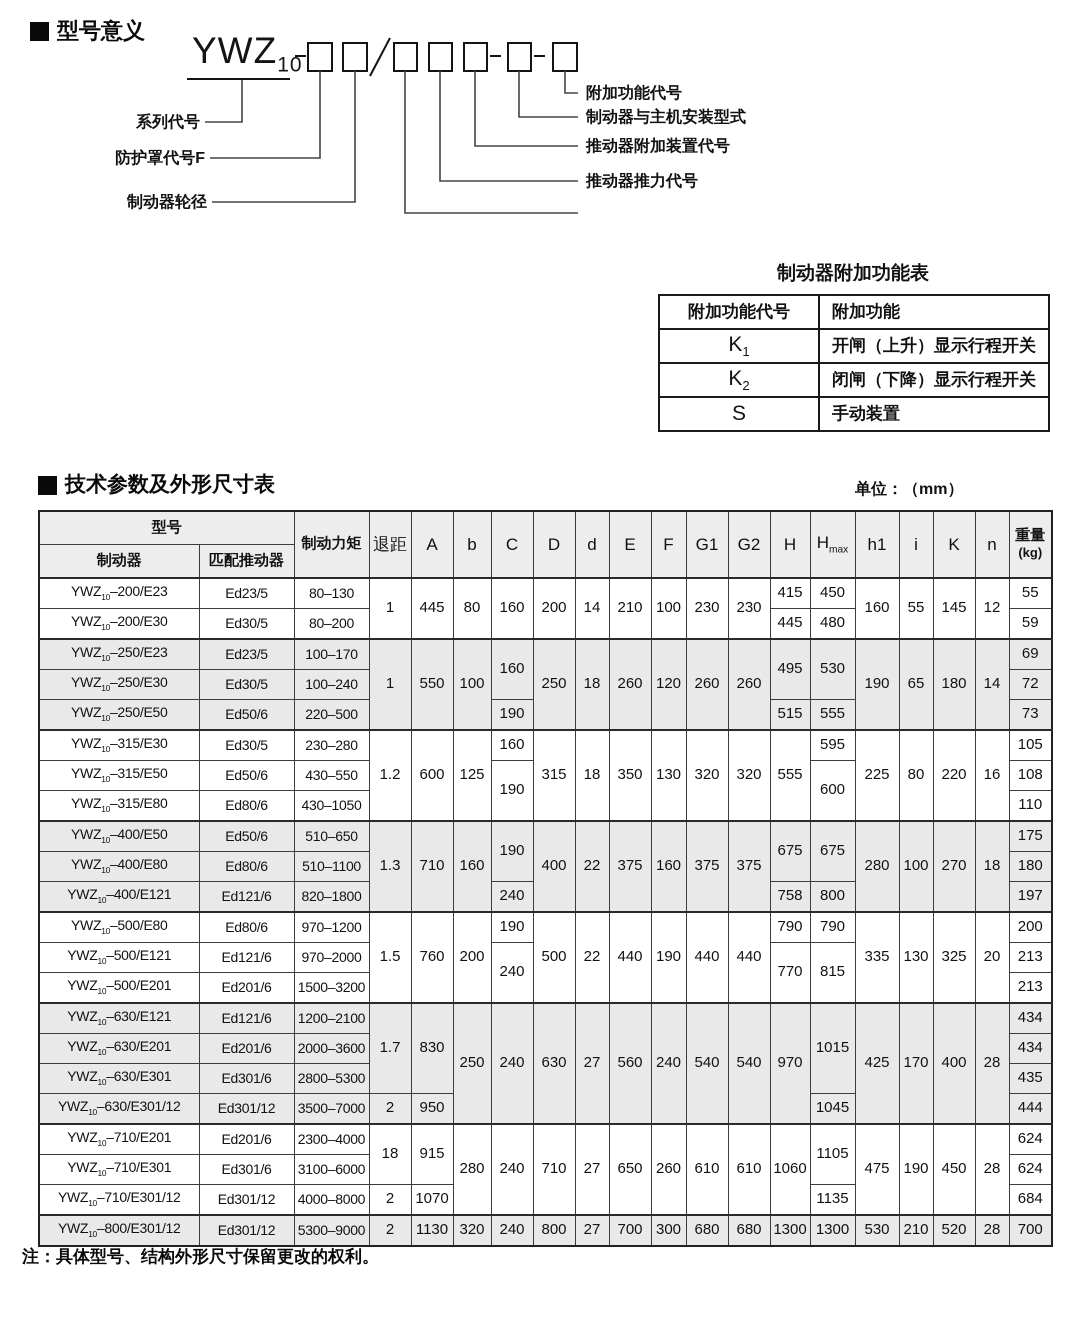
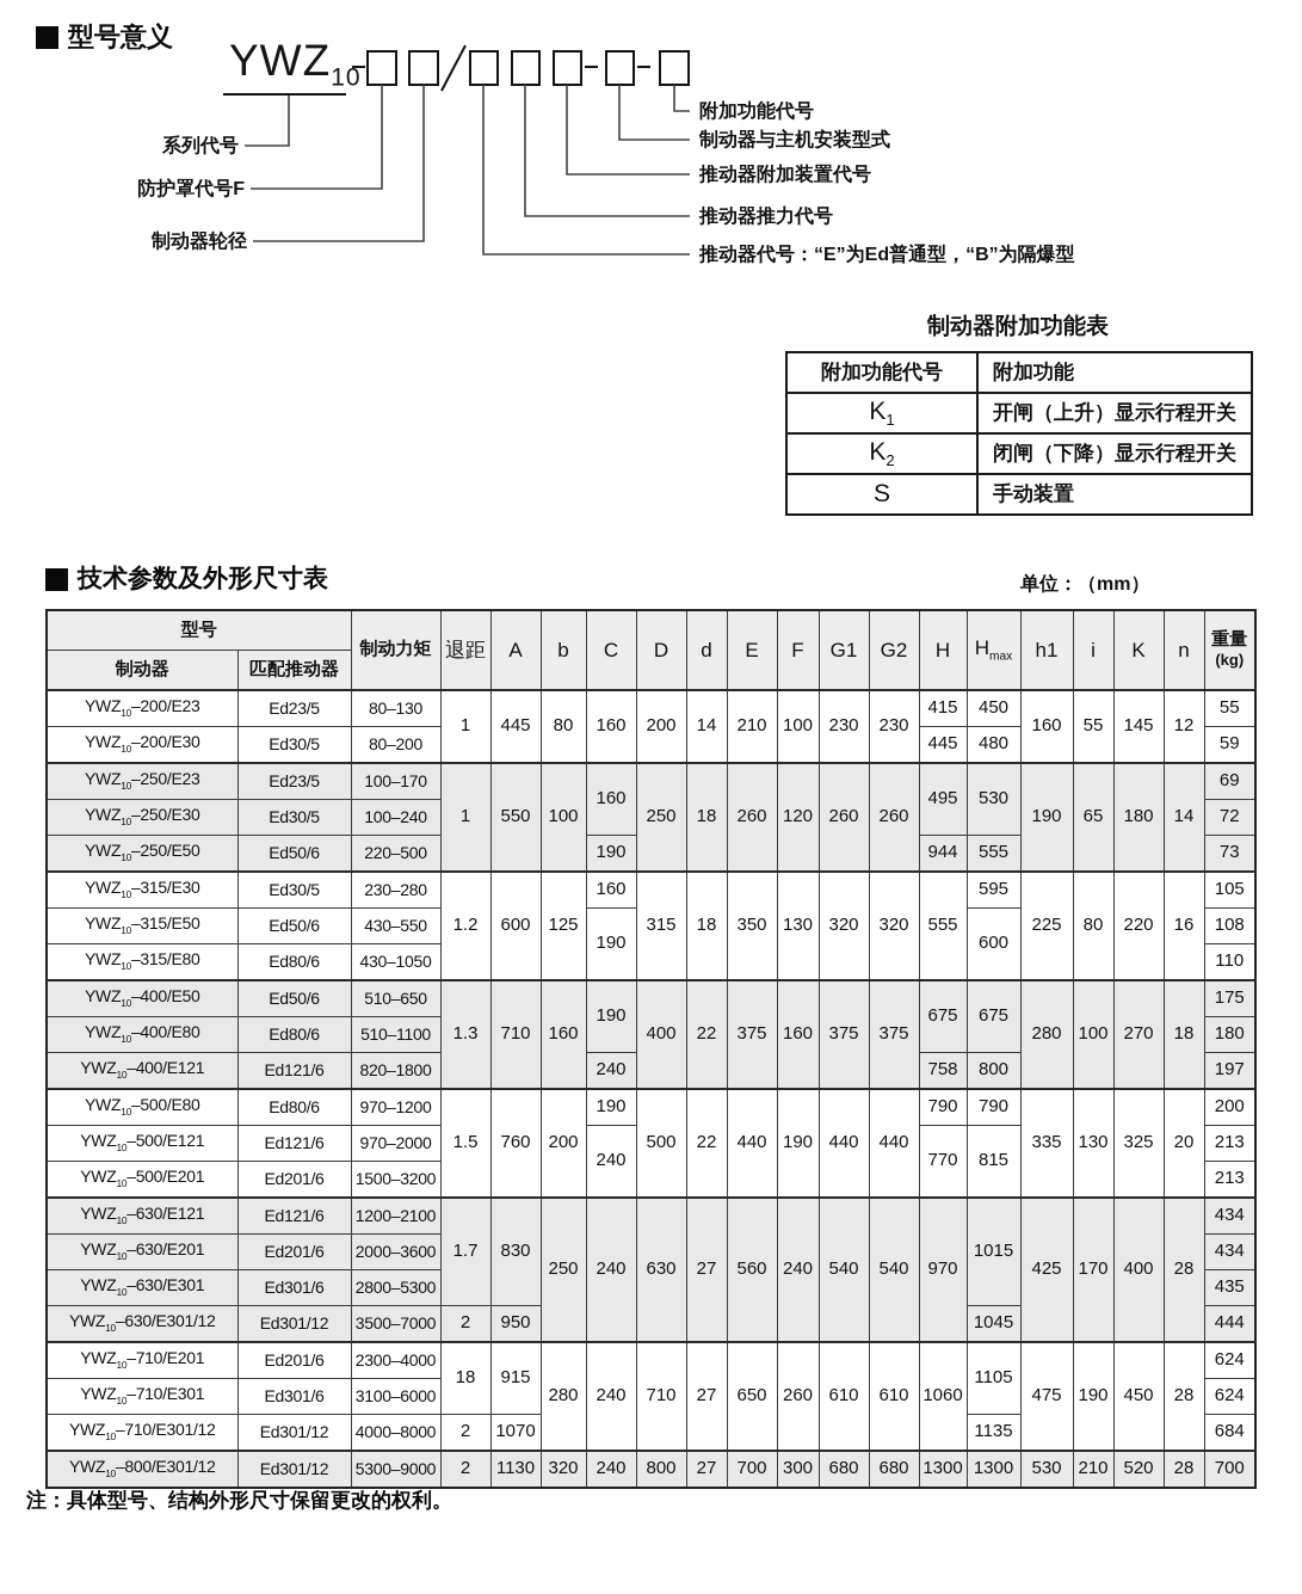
  型号意义
  YWZ10
  系列代号
  防护罩代号F
  制动器轮径
  附加功能代号
  制动器与主机安装型式
  推动器附加装置代号
  推动器推力代号
+ 推动器代号：“E”为Ed普通型，“B”为隔爆型
  制动器附加功能表
  附加功能代号	附加功能
  K1	开闸（上升）显示行程开关
  K2	闭闸（下降）显示行程开关
  S	手动装置
  技术参数及外形尺寸表
  单位：（mm）
  型号	制动力矩	退距	A	b	C	D	d	E	F	G1	G2	H	Hmax	h1	i	K	n	重量(kg)
  制动器	匹配推动器
  YWZ10–200/E23	Ed23/5	80–130	1	445	80	160	200	14	210	100	230	230	415	450	160	55	145	12	55
  YWZ10–200/E30	Ed30/5	80–200	445	480	59
  YWZ10–250/E23	Ed23/5	100–170	1	550	100	160	250	18	260	120	260	260	495	530	190	65	180	14	69
  YWZ10–250/E30	Ed30/5	100–240	72
- YWZ10–250/E50	Ed50/6	220–500	190	515	555	73
+ YWZ10–250/E50	Ed50/6	220–500	190	944	555	73
  YWZ10–315/E30	Ed30/5	230–280	1.2	600	125	160	315	18	350	130	320	320	555	595	225	80	220	16	105
  YWZ10–315/E50	Ed50/6	430–550	190	600	108
  YWZ10–315/E80	Ed80/6	430–1050	110
  YWZ10–400/E50	Ed50/6	510–650	1.3	710	160	190	400	22	375	160	375	375	675	675	280	100	270	18	175
  YWZ10–400/E80	Ed80/6	510–1100	180
  YWZ10–400/E121	Ed121/6	820–1800	240	758	800	197
  YWZ10–500/E80	Ed80/6	970–1200	1.5	760	200	190	500	22	440	190	440	440	790	790	335	130	325	20	200
  YWZ10–500/E121	Ed121/6	970–2000	240	770	815	213
  YWZ10–500/E201	Ed201/6	1500–3200	213
  YWZ10–630/E121	Ed121/6	1200–2100	1.7	830	250	240	630	27	560	240	540	540	970	1015	425	170	400	28	434
  YWZ10–630/E201	Ed201/6	2000–3600	434
  YWZ10–630/E301	Ed301/6	2800–5300	435
  YWZ10–630/E301/12	Ed301/12	3500–7000	2	950	1045	444
  YWZ10–710/E201	Ed201/6	2300–4000	18	915	280	240	710	27	650	260	610	610	1060	1105	475	190	450	28	624
  YWZ10–710/E301	Ed301/6	3100–6000	624
  YWZ10–710/E301/12	Ed301/12	4000–8000	2	1070	1135	684
  YWZ10–800/E301/12	Ed301/12	5300–9000	2	1130	320	240	800	27	700	300	680	680	1300	1300	530	210	520	28	700
  注：具体型号、结构外形尺寸保留更改的权利。
